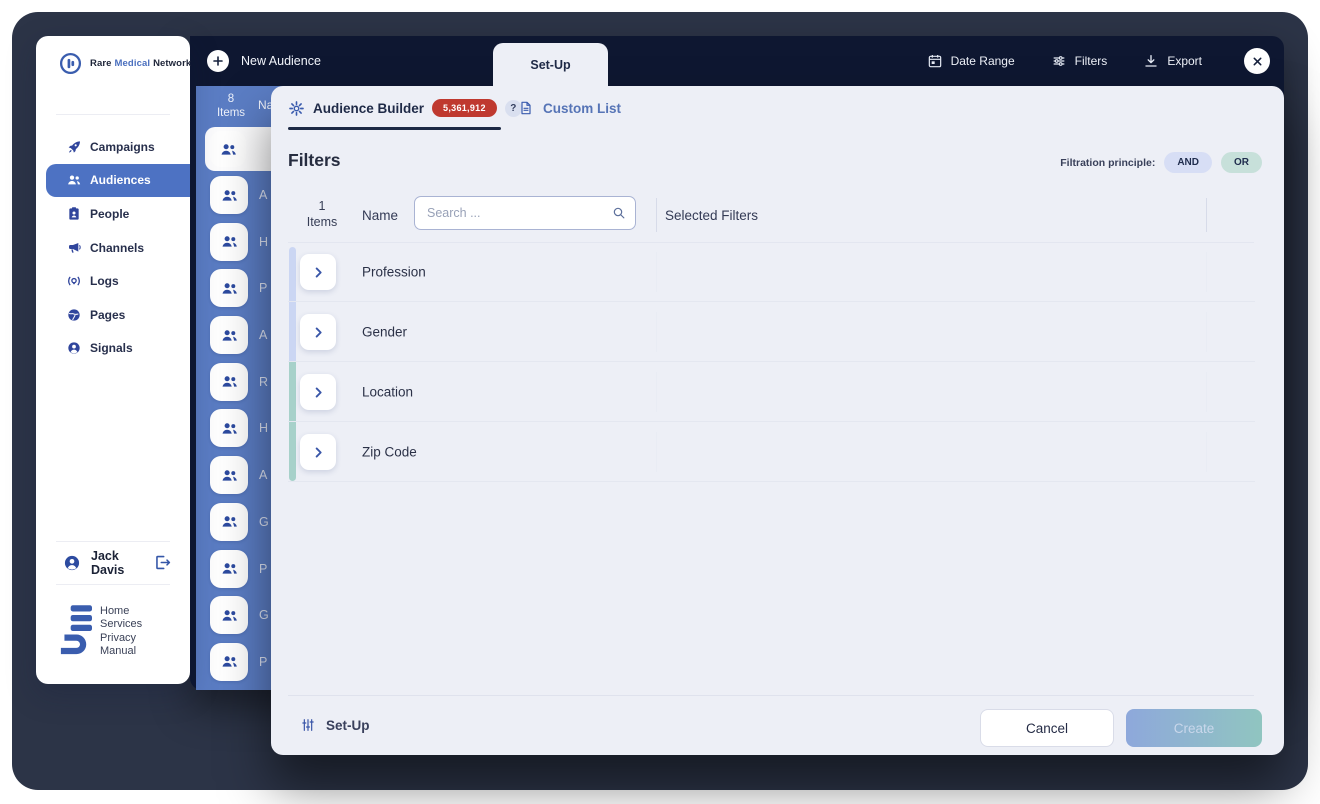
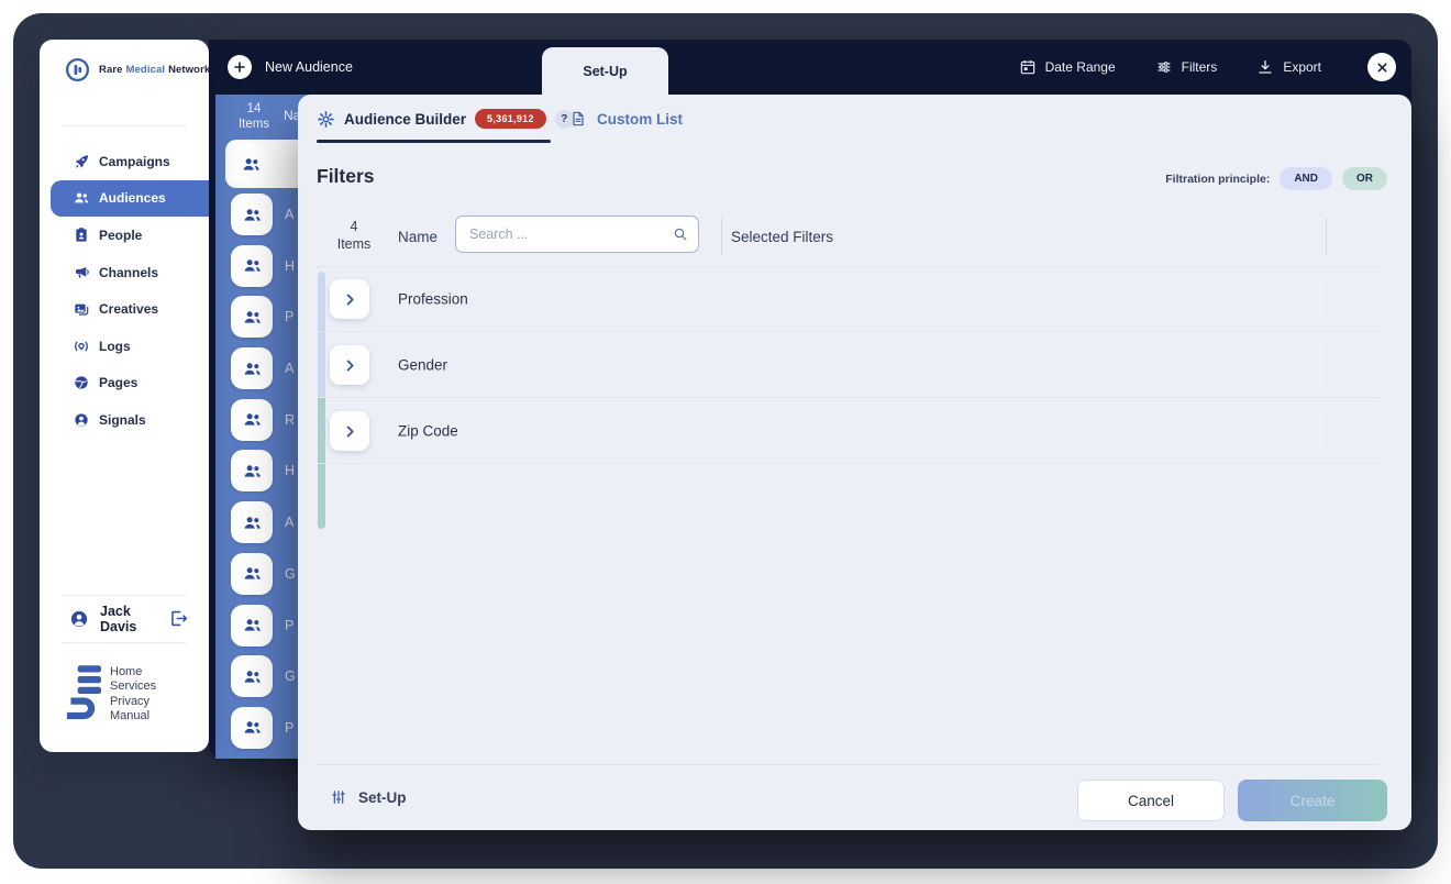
  New Audience
  Date Range
  Filters
  Export
- 8
+ 14
  Items
  A
  H
  P
  A
  R
  H
  A
  G
  P
  G
  P
  Rare Medical Network
  Campaigns
  Audiences
  People
  Channels
+ Creatives
  Logs
  Pages
  Signals
  Jack Davis
  Home
  Services
  Privacy
  Manual
  Set-Up
  Audience Builder
  5,361,912
  ?
  Custom List
  Filters
  Filtration principle:
  AND
  OR
- 1
+ 4
  Items
  Name
  Search ...
  Selected Filters
  Profession
  Gender
- Location
  Zip Code
  Set-Up
  Cancel
  Create
